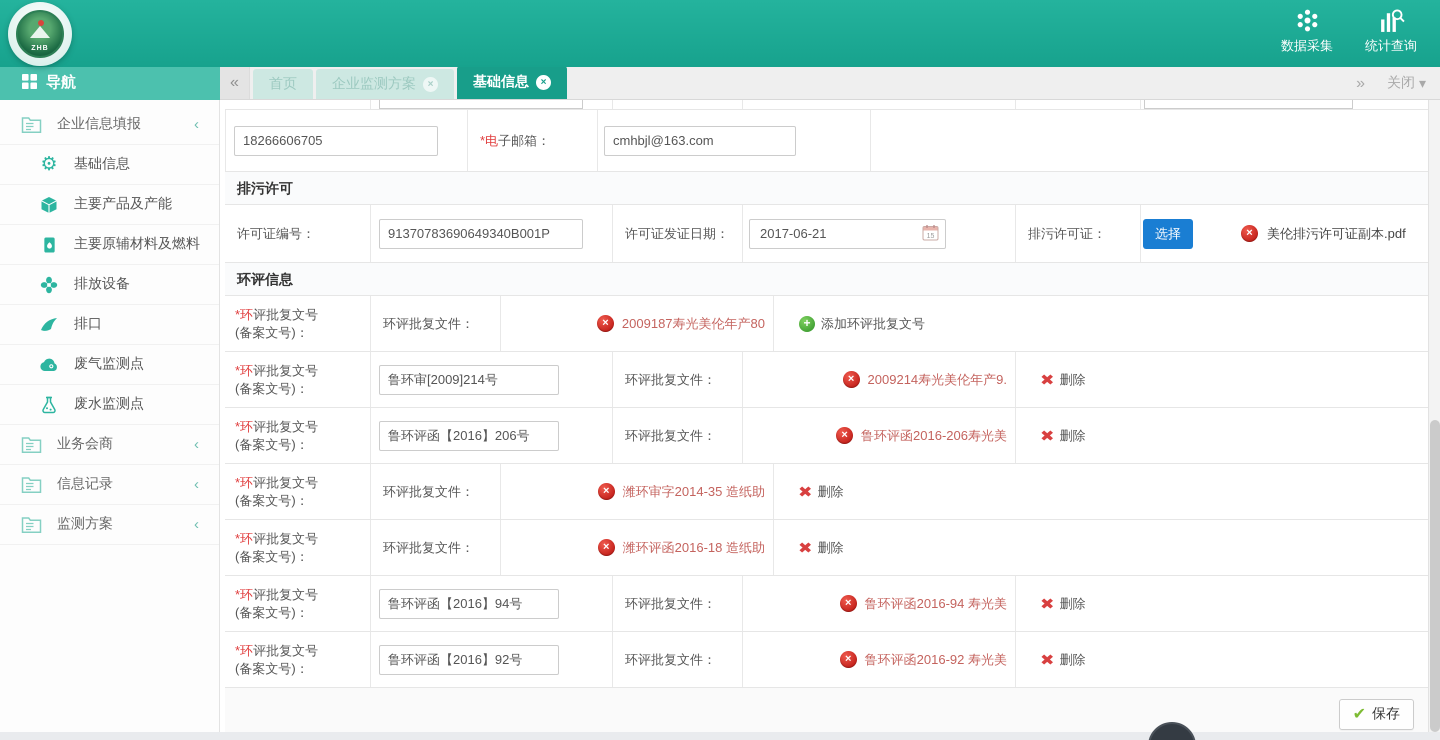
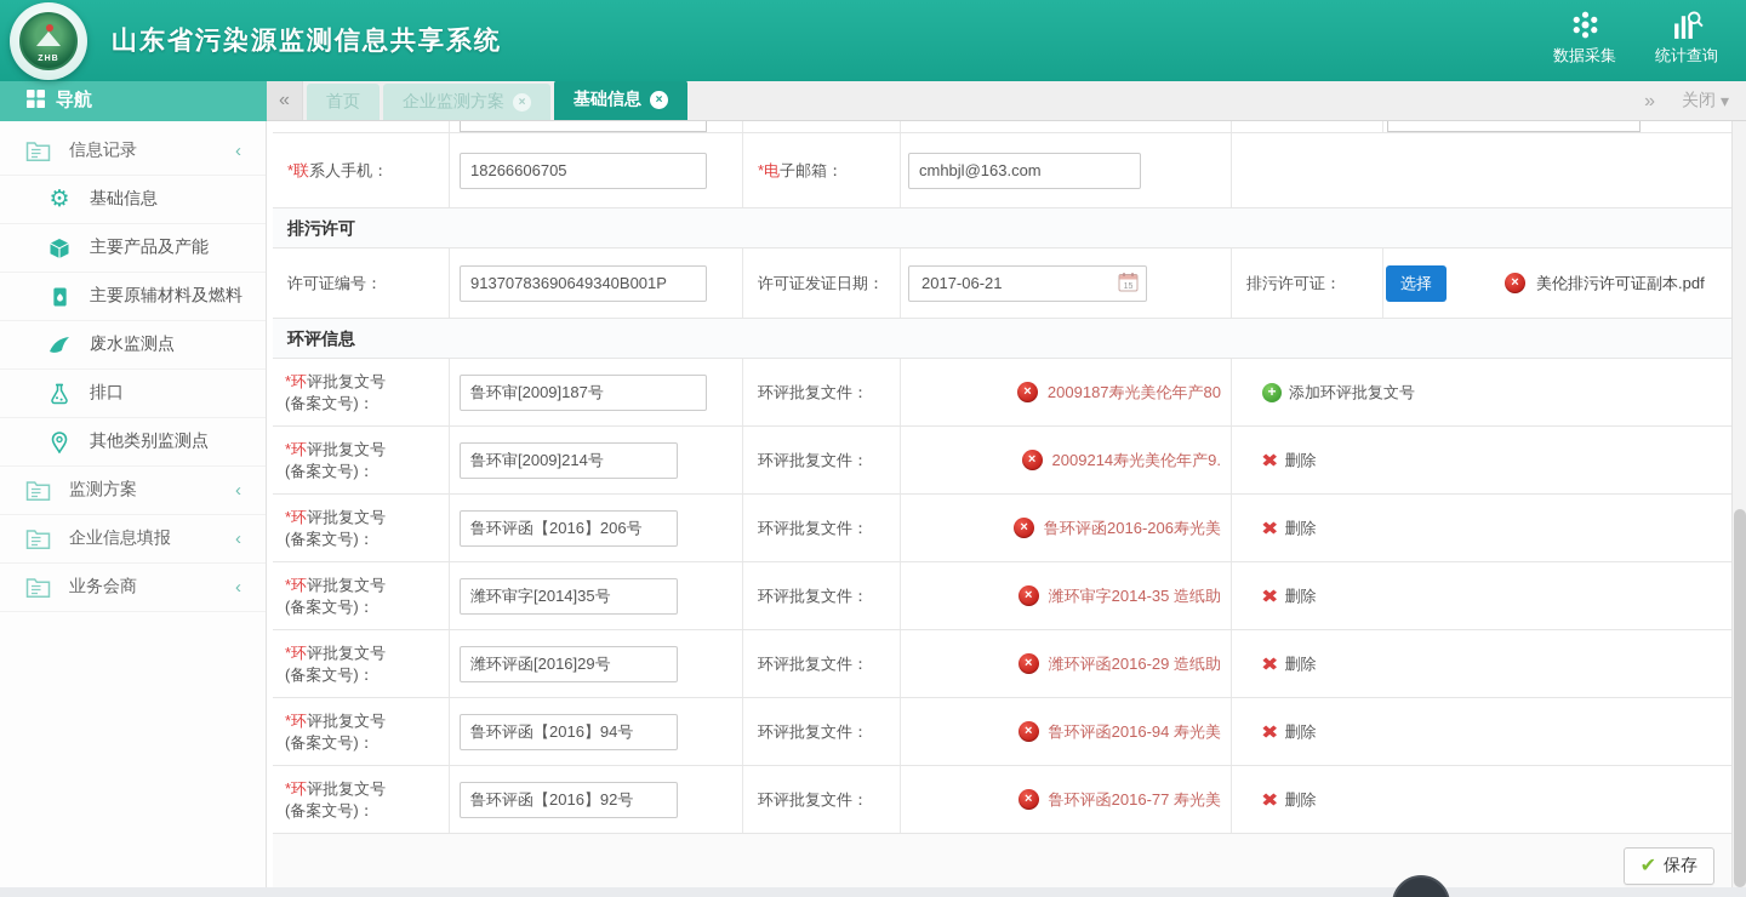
+ 山东省污染源监测信息共享系统
  数据采集
  统计查询
  导航
  «
  首页
  企业监测方案
  ×
  基础信息
  ×
  »
  关闭
  ▾
- 企业信息填报
+ 信息记录
  ‹
  ⚙
  基础信息
  主要产品及产能
  主要原辅材料及燃料
- 排放设备
- 排口
+ 废水监测点
- 废气监测点
- 废水监测点
+ 排口
+ 其他类别监测点
- 业务会商
+ 监测方案
  ‹
- 信息记录
+ 企业信息填报
  ‹
- 监测方案
+ 业务会商
  ‹
+ *联系人手机：
  18266606705
  *电子邮箱：
  cmhbjl@163.com
  排污许可
  许可证编号：
  91370783690649340B001P
  许可证发证日期：
  2017-06-21
  排污许可证：
  选择
  ×
  美伦排污许可证副本.pdf
  环评信息
  *环评批复文号
  (备案文号)：
+ 鲁环审[2009]187号
  环评批复文件：
  ×
  2009187寿光美伦年产80
  +
  添加环评批复文号
  *环评批复文号
  (备案文号)：
  鲁环审[2009]214号
  环评批复文件：
  ×
  2009214寿光美伦年产9.
  ✖
  删除
  *环评批复文号
  (备案文号)：
  鲁环评函【2016】206号
  环评批复文件：
  ×
  鲁环评函2016-206寿光美
  ✖
  删除
  *环评批复文号
  (备案文号)：
+ 潍环审字[2014]35号
  环评批复文件：
  ×
  潍环审字2014-35 造纸助
  ✖
  删除
  *环评批复文号
  (备案文号)：
+ 潍环评函[2016]29号
  环评批复文件：
  ×
- 潍环评函2016-18 造纸助
+ 潍环评函2016-29 造纸助
  ✖
  删除
  *环评批复文号
  (备案文号)：
  鲁环评函【2016】94号
  环评批复文件：
  ×
  鲁环评函2016-94 寿光美
  ✖
  删除
  *环评批复文号
  (备案文号)：
  鲁环评函【2016】92号
  环评批复文件：
  ×
- 鲁环评函2016-92 寿光美
+ 鲁环评函2016-77 寿光美
  ✖
  删除
  ✔
  保存
